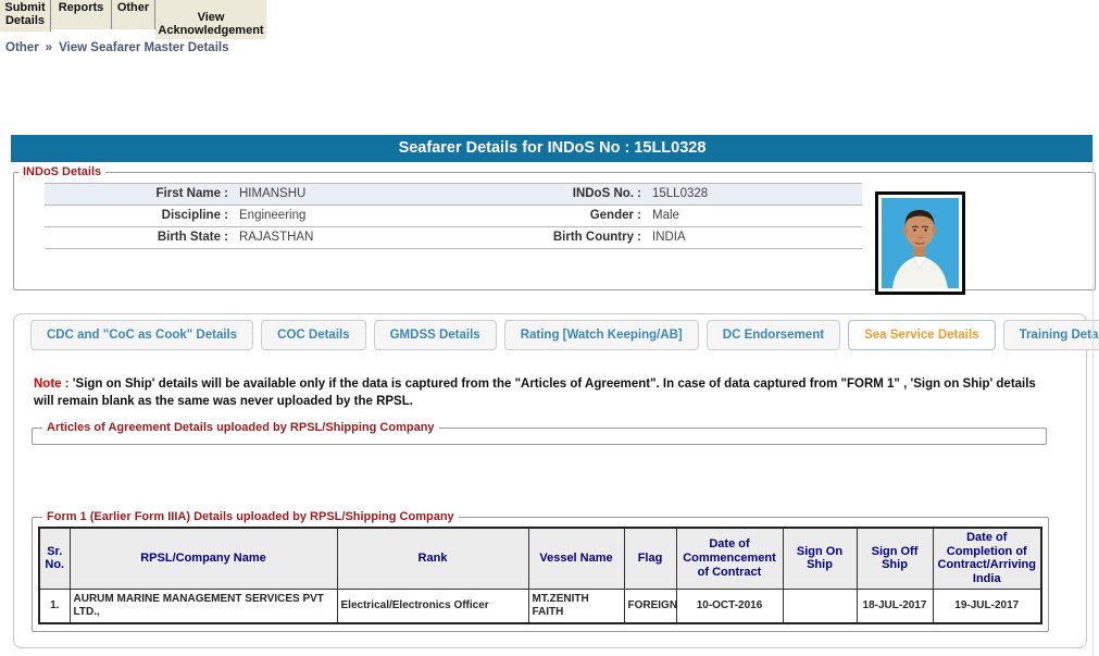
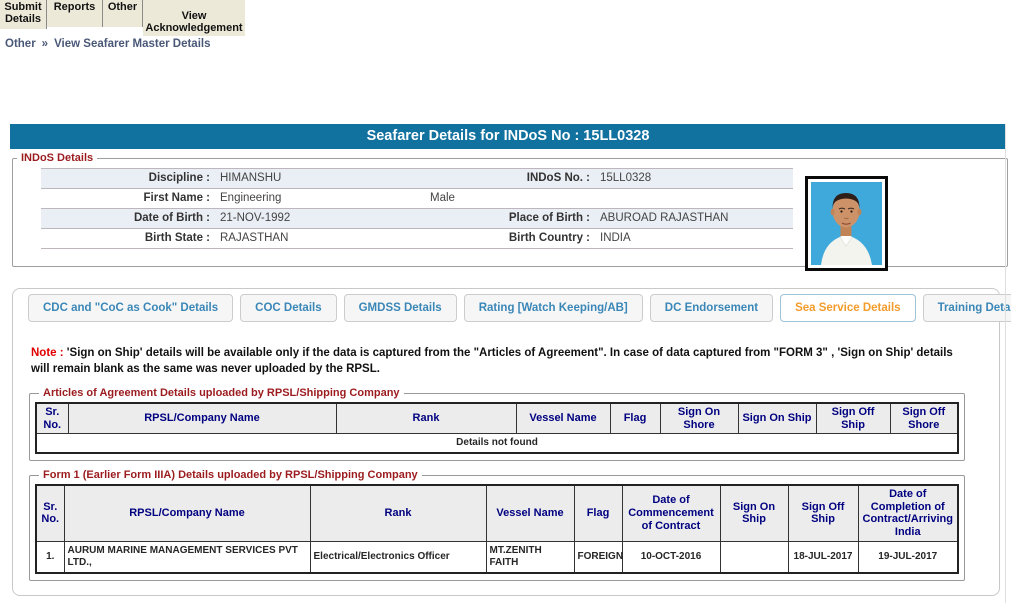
  Submit Details
  Reports
  Other
  View Acknowledgement
  Other » View Seafarer Master Details
  Seafarer Details for INDoS No : 15LL0328
  INDoS Details
- First Name :
+ Discipline :
  HIMANSHU
  INDoS No. :
  15LL0328
- Discipline :
+ First Name :
  Engineering
- Gender :
  Male
+ Date of Birth :
+ 21-NOV-1992
+ Place of Birth :
+ ABUROAD RAJASTHAN
  Birth State :
  RAJASTHAN
  Birth Country :
  INDIA
  CDC and "CoC as Cook" Details
  COC Details
  GMDSS Details
  Rating [Watch Keeping/AB]
  DC Endorsement
  Sea Service Details
  Training Deta
- Note : 'Sign on Ship' details will be available only if the data is captured from the "Articles of Agreement". In case of data captured from "FORM 1" , 'Sign on Ship' details will remain blank as the same was never uploaded by the RPSL.
+ Note : 'Sign on Ship' details will be available only if the data is captured from the "Articles of Agreement". In case of data captured from "FORM 3" , 'Sign on Ship' details will remain blank as the same was never uploaded by the RPSL.
  Articles of Agreement Details uploaded by RPSL/Shipping Company
+ Sr. No.	RPSL/Company Name	Rank	Vessel Name	Flag	Sign On Shore	Sign On Ship	Sign Off Ship	Sign Off Shore
+ Details not found
  Form 1 (Earlier Form IIIA) Details uploaded by RPSL/Shipping Company
  Sr. No.	RPSL/Company Name	Rank	Vessel Name	Flag	Date of Commencement of Contract	Sign On Ship	Sign Off Ship	Date of Completion of Contract/Arriving India
  1.	AURUM MARINE MANAGEMENT SERVICES PVT LTD.,	Electrical/Electronics Officer	MT.ZENITH FAITH	FOREIGN	10-OCT-2016		18-JUL-2017	19-JUL-2017
